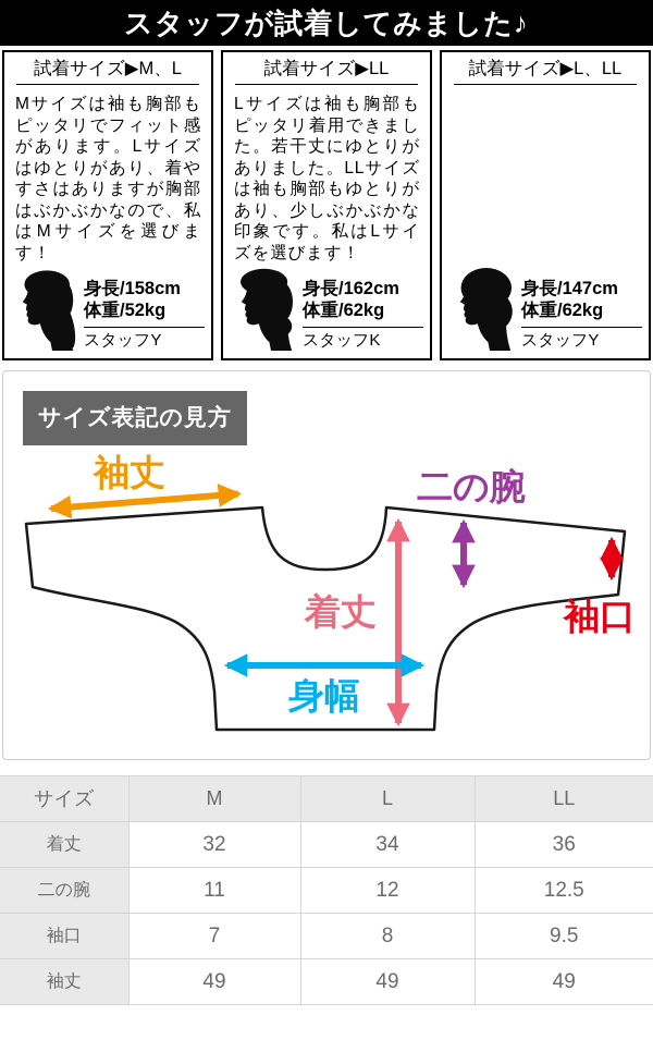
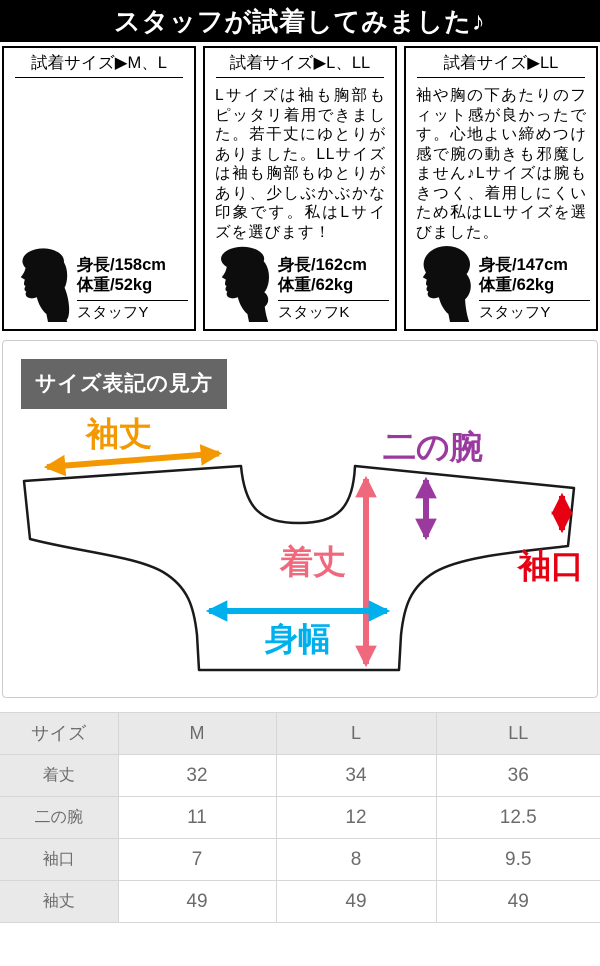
  スタッフが試着してみました♪
  試着サイズ▶M、L
- Mサイズは袖も胸部もピッタリでフィット感があります。Lサイズはゆとりがあり、着やすさはありますが胸部はぶかぶかなので、私はMサイズを選びます！
  身長/158cm
  体重/52kg
  スタッフY
- 試着サイズ▶LL
+ 試着サイズ▶L、LL
  Lサイズは袖も胸部もピッタリ着用できました。若干丈にゆとりがありました。LLサイズは袖も胸部もゆとりがあり、少しぶかぶかな印象です。私はLサイズを選びます！
  身長/162cm
  体重/62kg
  スタッフK
- 試着サイズ▶L、LL
+ 試着サイズ▶LL
+ 袖や胸の下あたりのフィット感が良かったです。心地よい締めつけ感で腕の動きも邪魔しません♪Lサイズは腕もきつく、着用しにくいため私はLLサイズを選びました。
  身長/147cm
  体重/62kg
  スタッフY
  サイズ表記の見方
  袖丈
  二の腕
  着丈
  身幅
  袖口
  サイズ	M	L	LL
  着丈	32	34	36
  二の腕	11	12	12.5
  袖口	7	8	9.5
  袖丈	49	49	49
